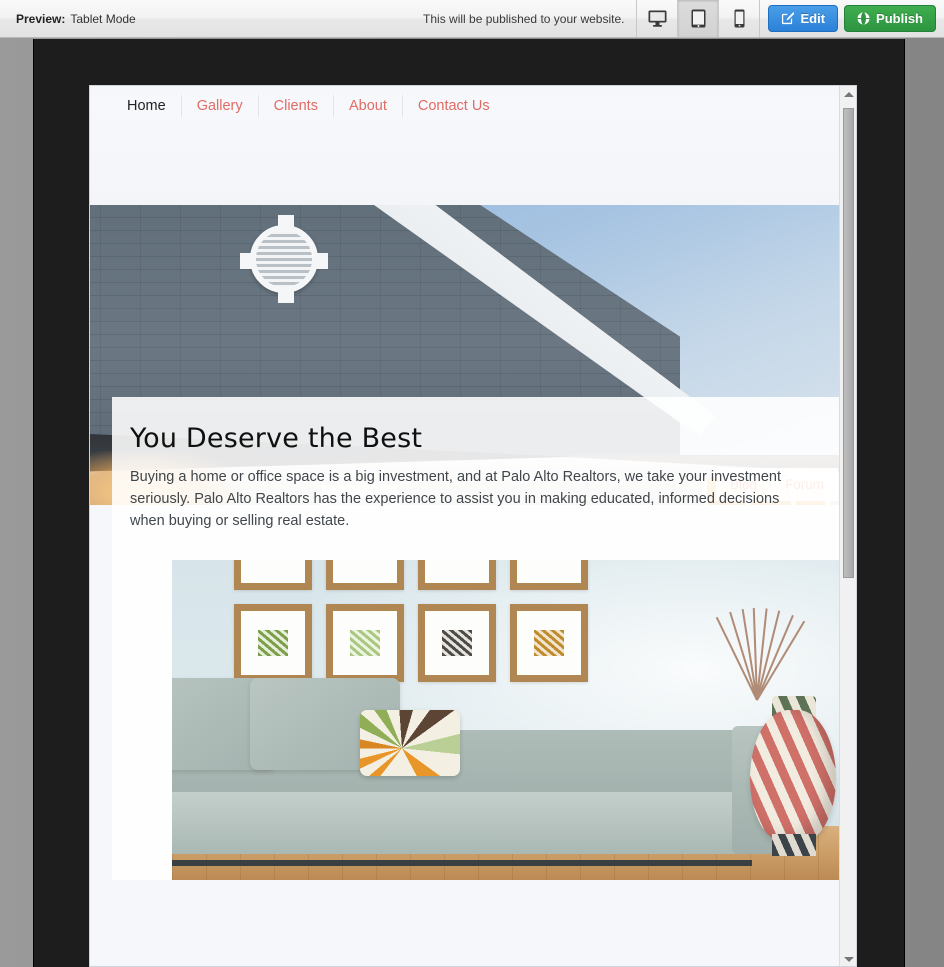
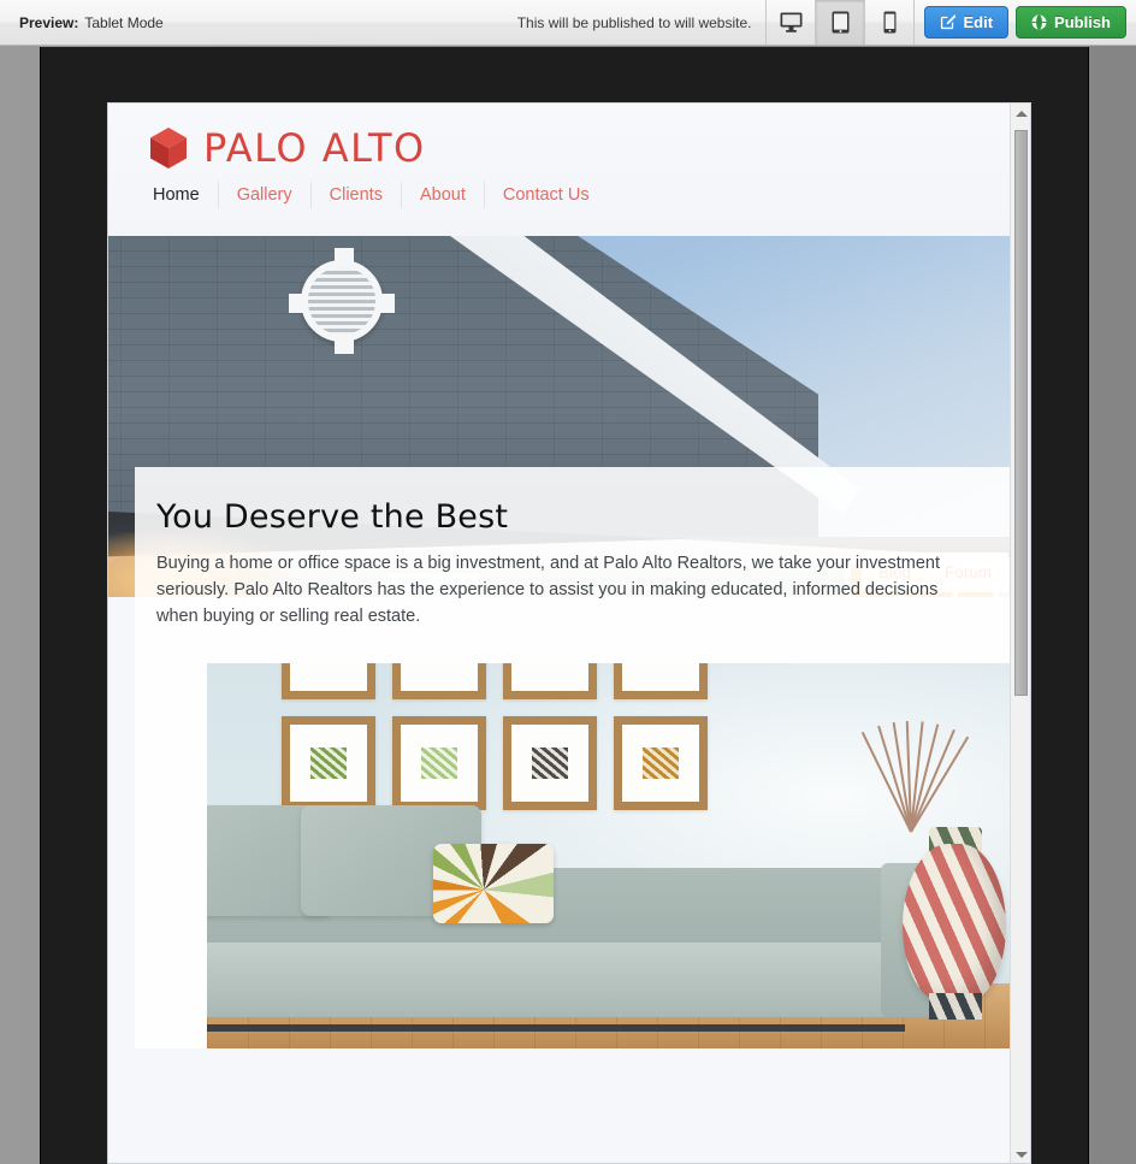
  Preview:
  Tablet Mode
- This will be published to your website.
+ This will be published to will website.
  Edit
  Publish
+ PALO ALTO
  Home
  Gallery
  Clients
  About
  Contact Us
  Blog
  You Deserve the Best
  Buying a home or office space is a big investment, and at Palo Alto Realtors, we take your investment seriously. Palo Alto Realtors has the experience to assist you in making educated, informed decisions when buying or selling real estate.
